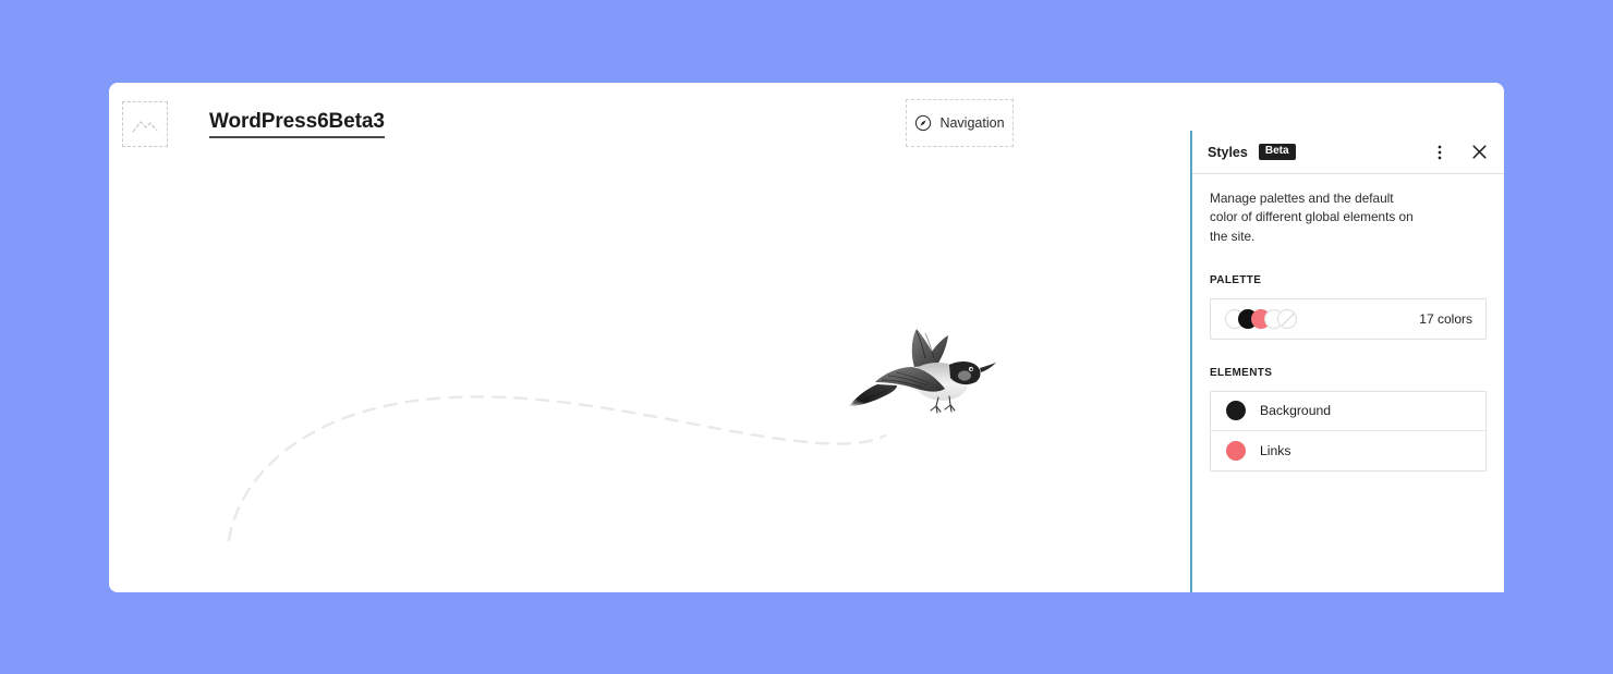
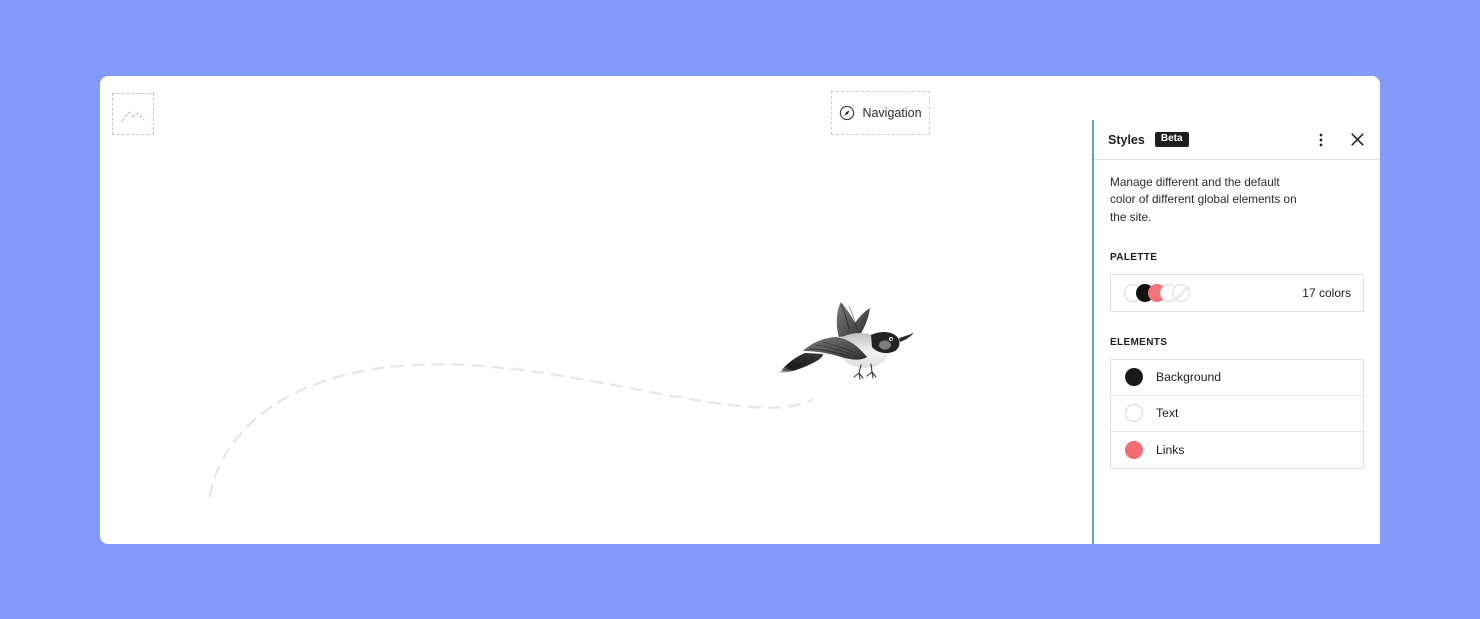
- WordPress6Beta3
  Navigation
  Styles
  Beta
- Manage palettes and the default color of different global elements on the site.
+ Manage different and the default color of different global elements on the site.
  PALETTE
  17 colors
  ELEMENTS
  Background
+ Text
  Links
